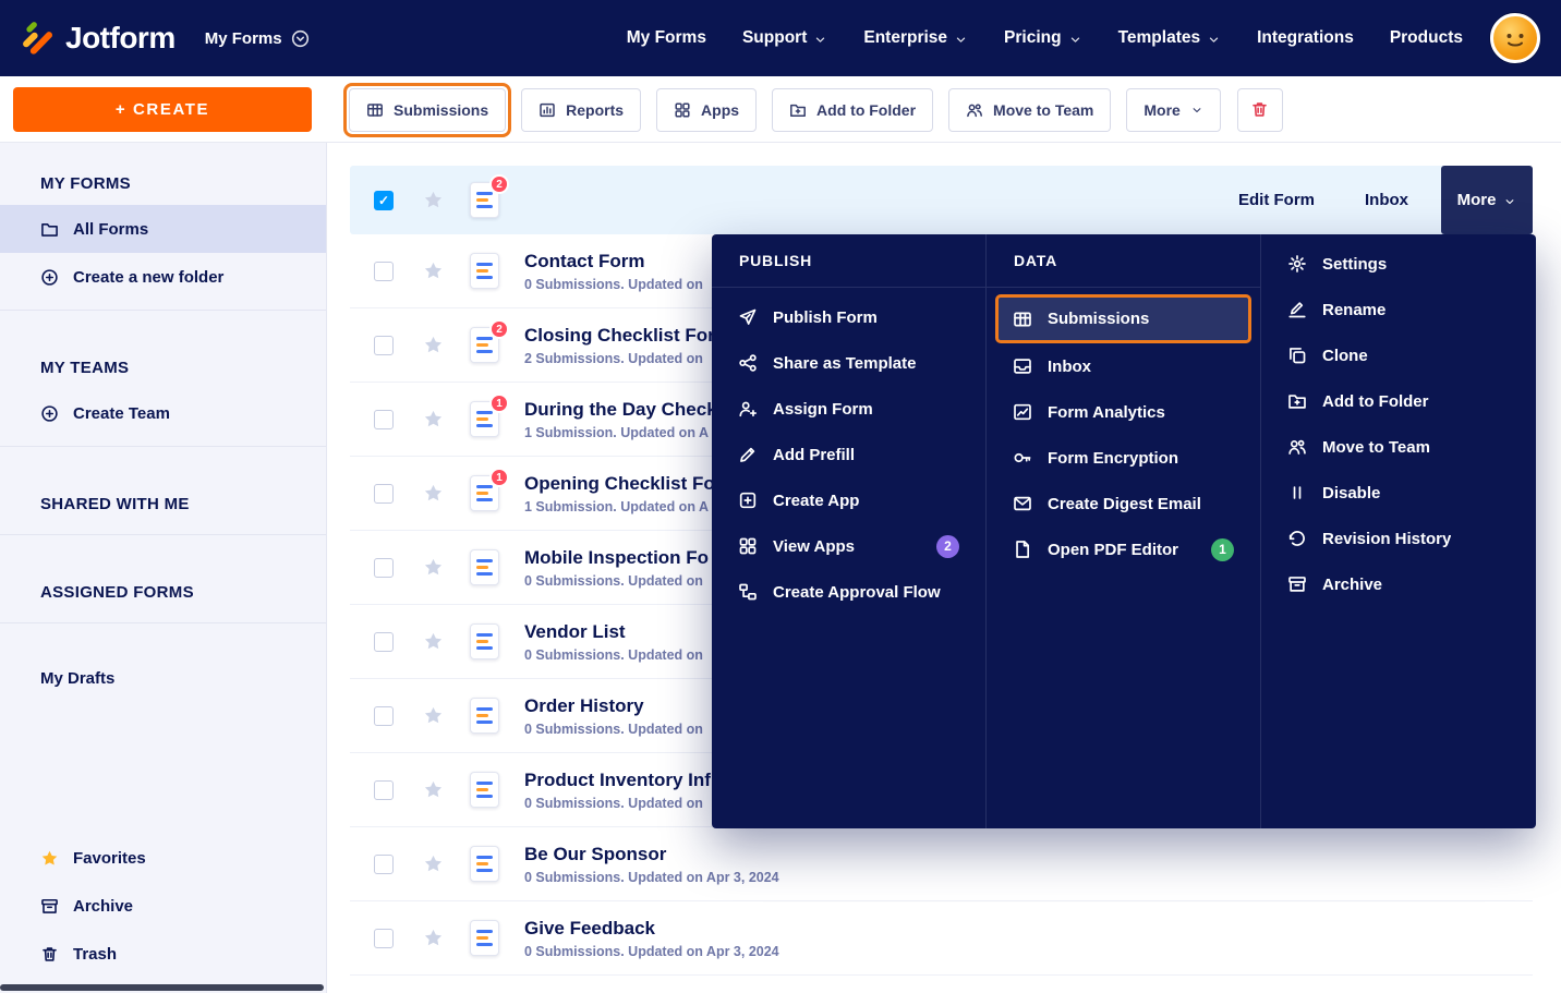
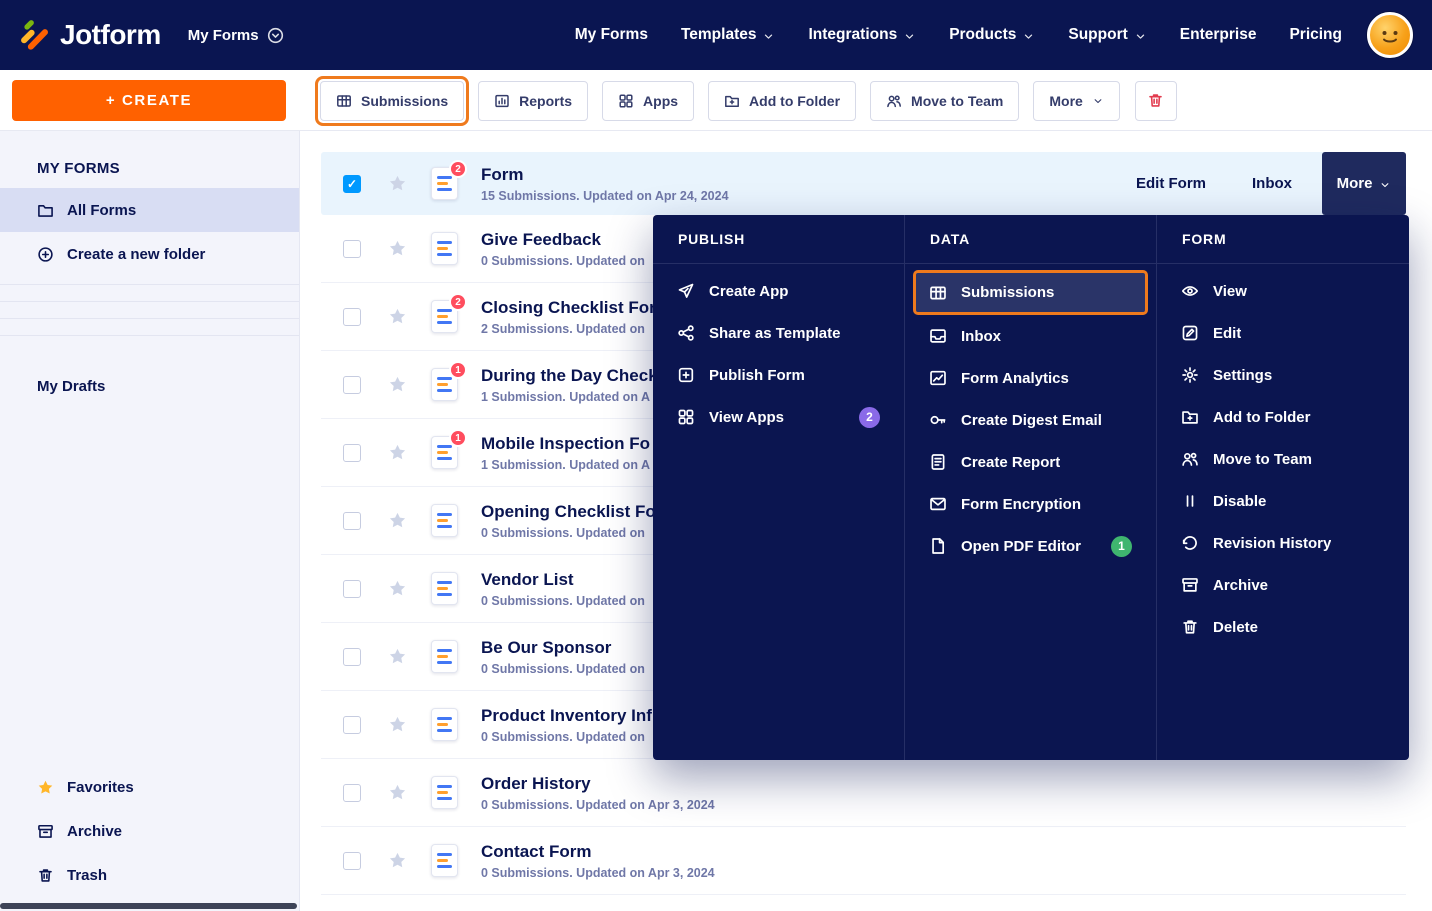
  Jotform
  My Forms
  My Forms
- Support
+ Templates
- Enterprise
+ Integrations
- Pricing
+ Products
- Templates
+ Support
- Integrations
+ Enterprise
- Products
+ Pricing
  + CREATE
  Submissions
  Reports
  Apps
  Add to Folder
  Move to Team
  More
  MY FORMS
  All Forms
  Create a new folder
- MY TEAMS
- Create Team
- SHARED WITH ME
- ASSIGNED FORMS
  My Drafts
  Favorites
  Archive
  Trash
  2
+ Form
+ 15 Submissions. Updated on Apr 24, 2024
  Edit Form
  Inbox
  More
- Contact Form
+ Give Feedback
  0 Submissions. Updated on
  2
  Closing Checklist Fo
  2 Submissions. Updated on
  1
  During the Day Chec
  1 Submission. Updated on A
  1
- Opening Checklist Fo
+ Mobile Inspection Fo
  1 Submission. Updated on A
- Mobile Inspection Fo
+ Opening Checklist Fo
  0 Submissions. Updated on
  Vendor List
  0 Submissions. Updated on
- Order History
+ Be Our Sponsor
  0 Submissions. Updated on
  Product Inventory Inf
  0 Submissions. Updated on
- Be Our Sponsor
+ Order History
  0 Submissions. Updated on Apr 3, 2024
- Give Feedback
+ Contact Form
  0 Submissions. Updated on Apr 3, 2024
  PUBLISH
- Publish Form
+ Create App
  Share as Template
- Assign Form
- Add Prefill
- Create App
+ Publish Form
  View Apps
  2
- Create Approval Flow
  DATA
  Submissions
  Inbox
  Form Analytics
- Form Encryption
+ Create Digest Email
+ Create Report
- Create Digest Email
+ Form Encryption
  Open PDF Editor
  1
+ FORM
+ View
+ Edit
  Settings
- Rename
- Clone
  Add to Folder
  Move to Team
  Disable
  Revision History
  Archive
+ Delete
